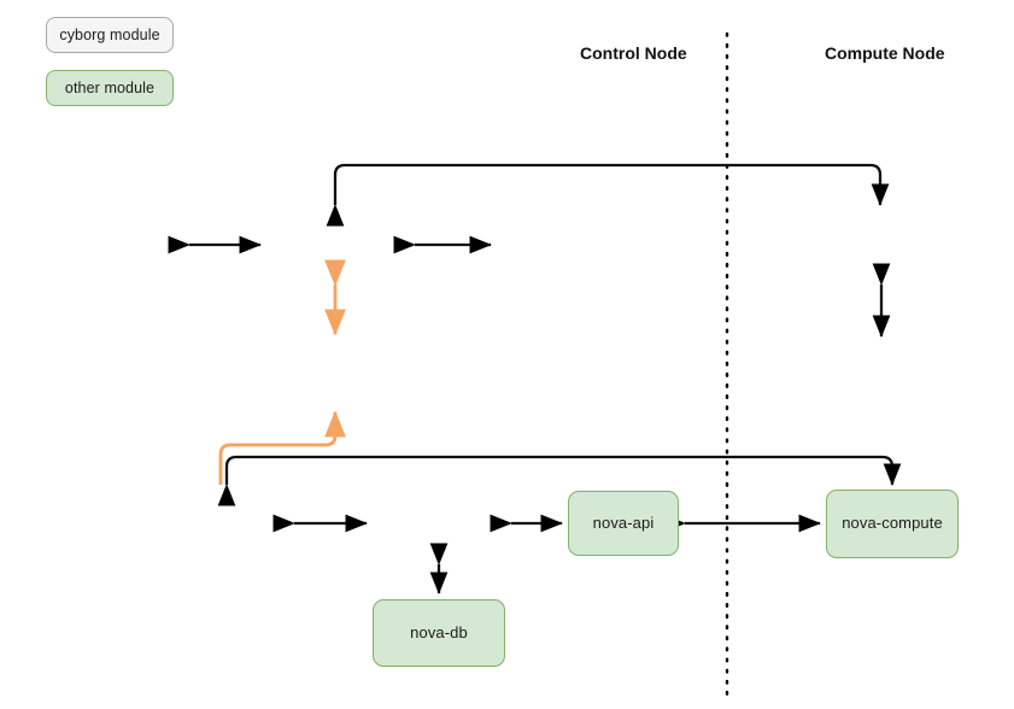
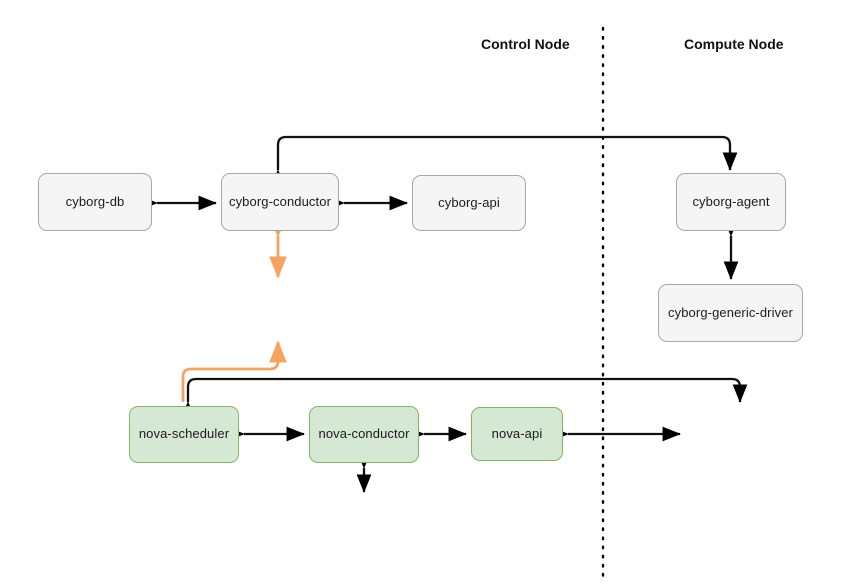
- cyborg module
- other module
  Control Node
  Compute Node
+ cyborg-db
+ cyborg-conductor
+ cyborg-api
+ cyborg-agent
+ cyborg-generic-driver
+ nova-scheduler
+ nova-conductor
  nova-api
- nova-compute
- nova-db
